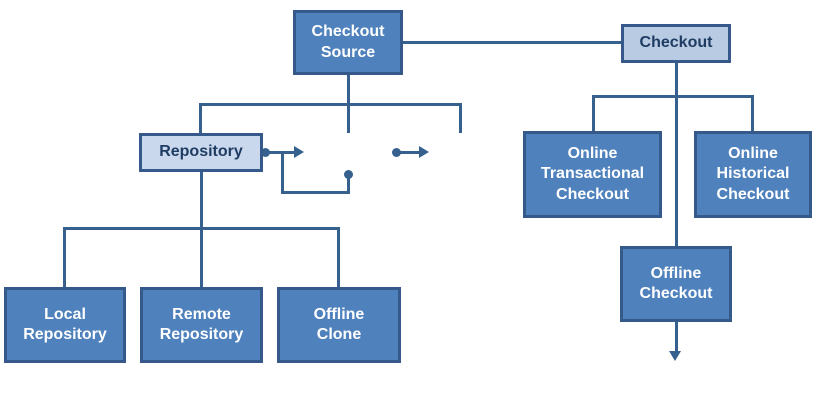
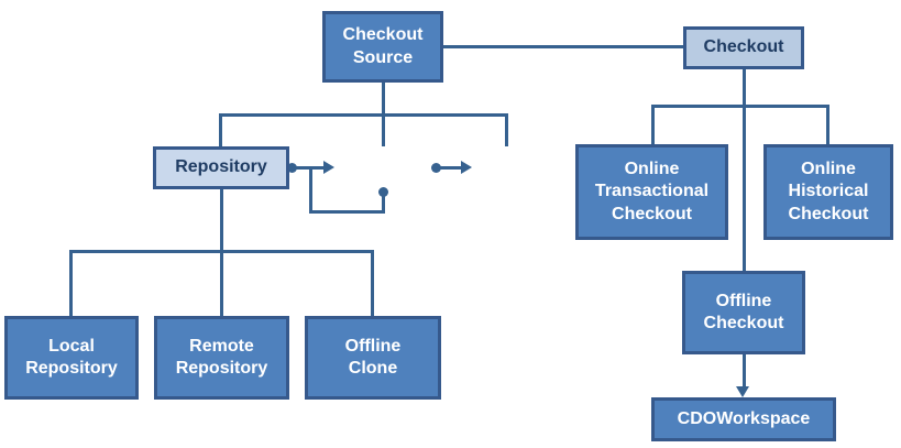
  Checkout
  Source
  Checkout
  Repository
  Online
  Transactional
  Checkout
  Online
  Historical
  Checkout
  Offline
  Checkout
  Local
  Repository
  Remote
  Repository
  Offline
  Clone
+ CDOWorkspace
